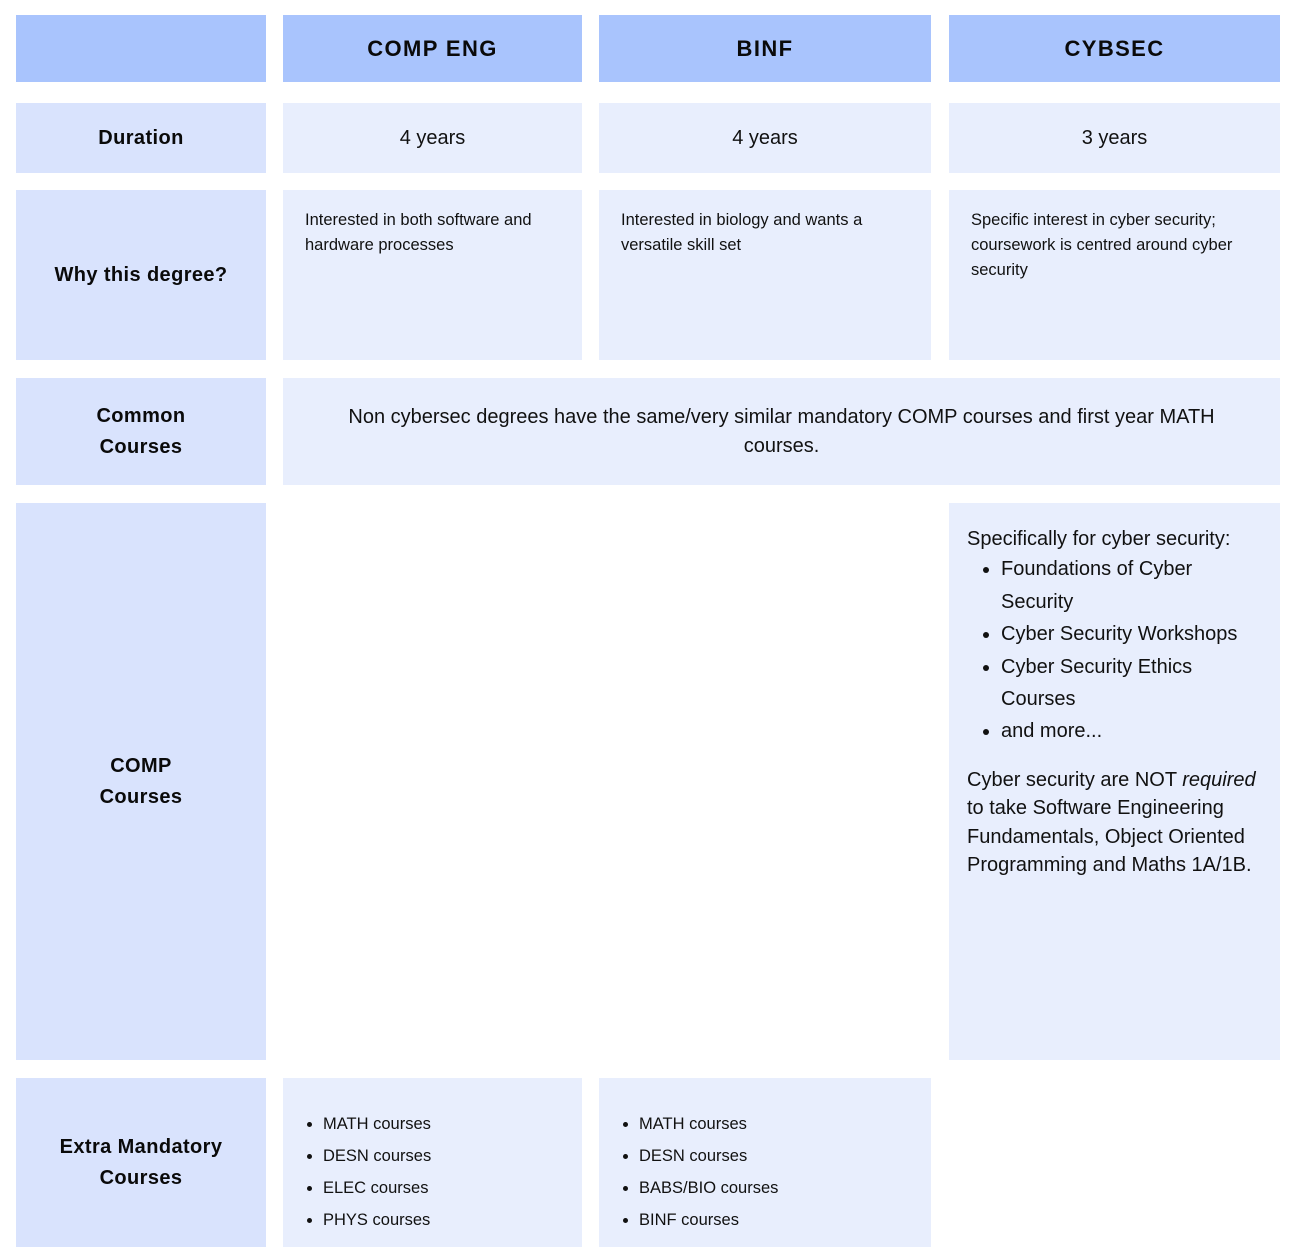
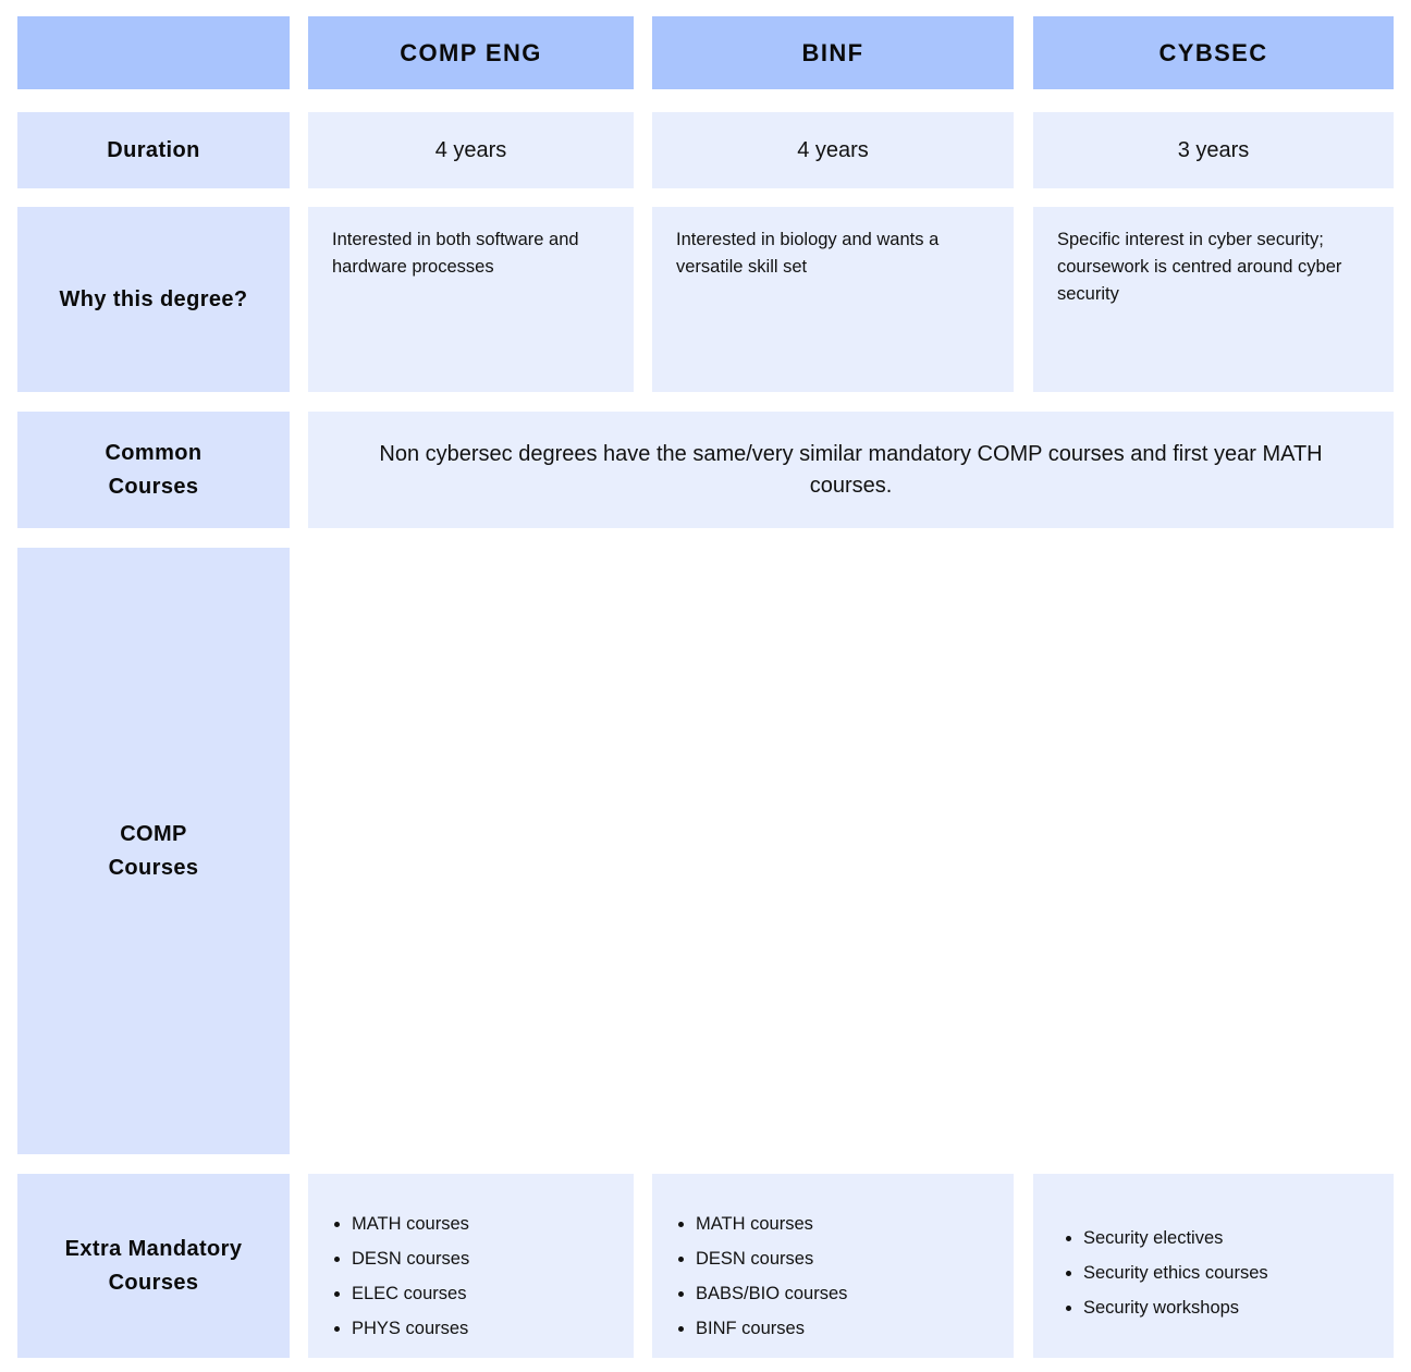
  COMP ENG
  BINF
  CYBSEC
  Duration
  4 years
  4 years
  3 years
  Why this degree?
  Interested in both software and hardware processes
  Interested in biology and wants a versatile skill set
  Specific interest in cyber security; coursework is centred around cyber security
  Common
  Courses
  Non cybersec degrees have the same/very similar mandatory COMP courses and first year MATH courses.
  COMP
  Courses
- Specifically for cyber security:
- Foundations of Cyber Security
- Cyber Security Workshops
- Cyber Security Ethics Courses
- and more...
- Cyber security are NOT required to take Software Engineering Fundamentals, Object Oriented Programming and Maths 1A/1B.
  Extra Mandatory
  Courses
  MATH courses
  DESN courses
  ELEC courses
  PHYS courses
  MATH courses
  DESN courses
  BABS/BIO courses
  BINF courses
+ Security electives
+ Security ethics courses
+ Security workshops
